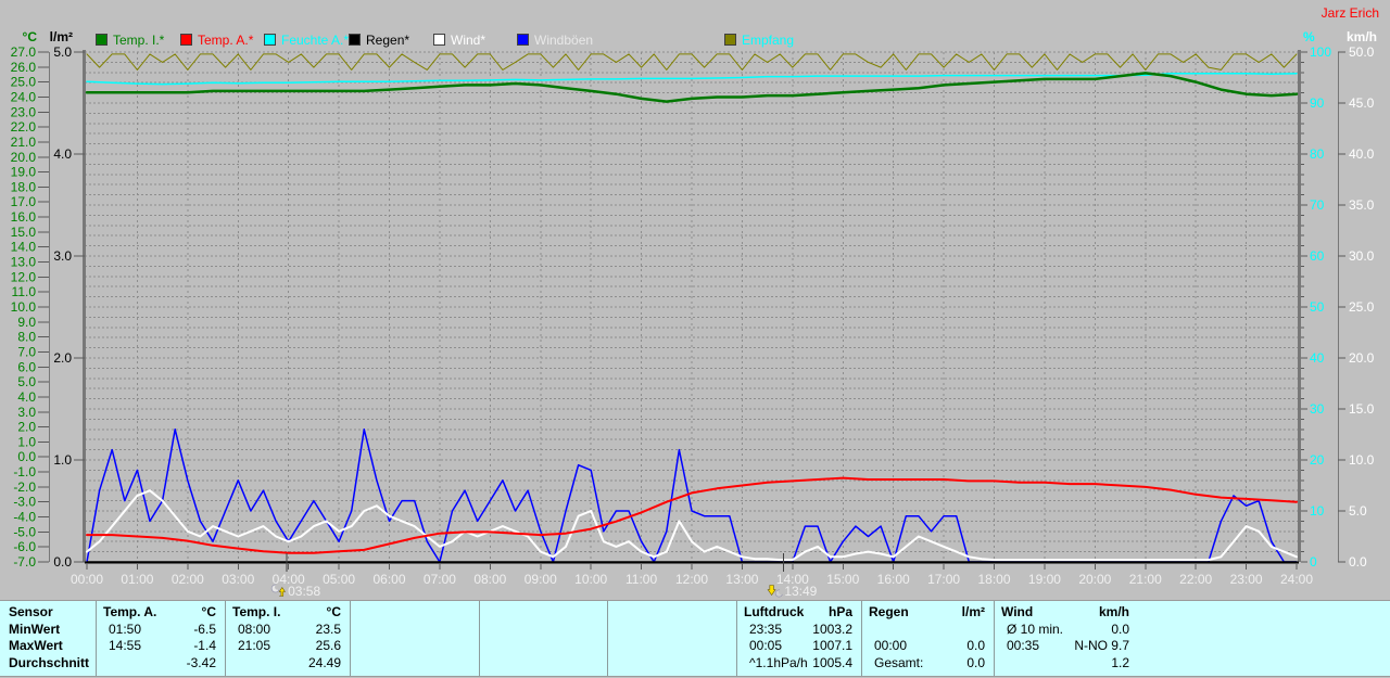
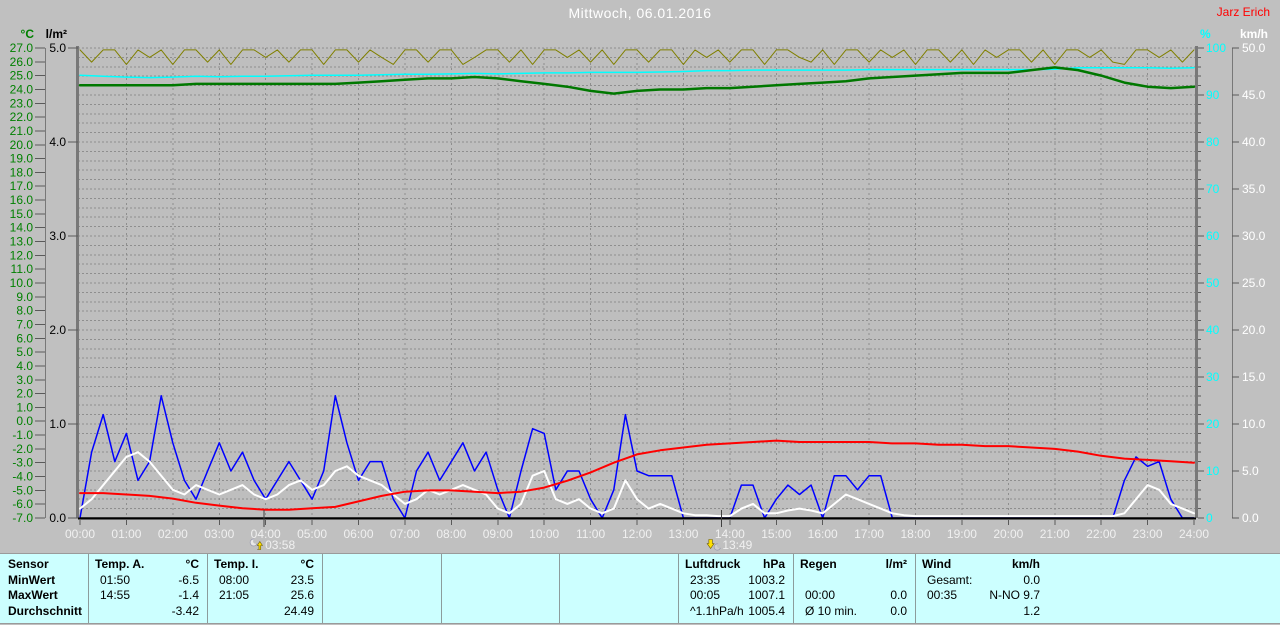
+ Mittwoch, 06.01.2016
  Jarz Erich
  °C
  l/m²
  %
  km/h
- Temp. I.*
- Temp. A.*
- Feuchte A.*
- Regen*
- Wind*
- Windböen
- Empfang
  27.0
  26.0
  25.0
  24.0
  23.0
  22.0
  21.0
  20.0
  19.0
  18.0
  17.0
  16.0
  15.0
  14.0
  13.0
  12.0
  11.0
  10.0
  9.0
  8.0
  7.0
  6.0
  5.0
  4.0
  3.0
  2.0
  1.0
  0.0
  -1.0
  -2.0
  -3.0
  -4.0
  -5.0
  -6.0
  -7.0
  5.0
  4.0
  3.0
  2.0
  1.0
  0.0
  0
  10
  20
  30
  40
  50
  60
  70
  80
  90
  100
  0.0
  5.0
  10.0
  15.0
  20.0
  25.0
  30.0
  35.0
  40.0
  45.0
  50.0
  00:00
  01:00
  02:00
  03:00
  04:00
  05:00
  06:00
  07:00
  08:00
  09:00
  10:00
  11:00
  12:00
  13:00
  14:00
  15:00
  16:00
  17:00
  18:00
  19:00
  20:00
  21:00
  22:00
  23:00
  24:00
  03:58
  13:49
  Sensor
  MinWert
  MaxWert
  Durchschnitt
  Temp. A.
  °C
  01:50
  -6.5
  14:55
  -1.4
  -3.42
  Temp. I.
  °C
  08:00
  23.5
  21:05
  25.6
  24.49
  Luftdruck
  hPa
  23:35
  1003.2
  00:05
  1007.1
  ^1.1hPa/h
  1005.4
  Regen
  l/m²
  00:00
  0.0
- Gesamt:
+ Ø 10 min.
  0.0
  Wind
  km/h
- Ø 10 min.
+ Gesamt:
  0.0
  00:35
  N-NO 9.7
  1.2
